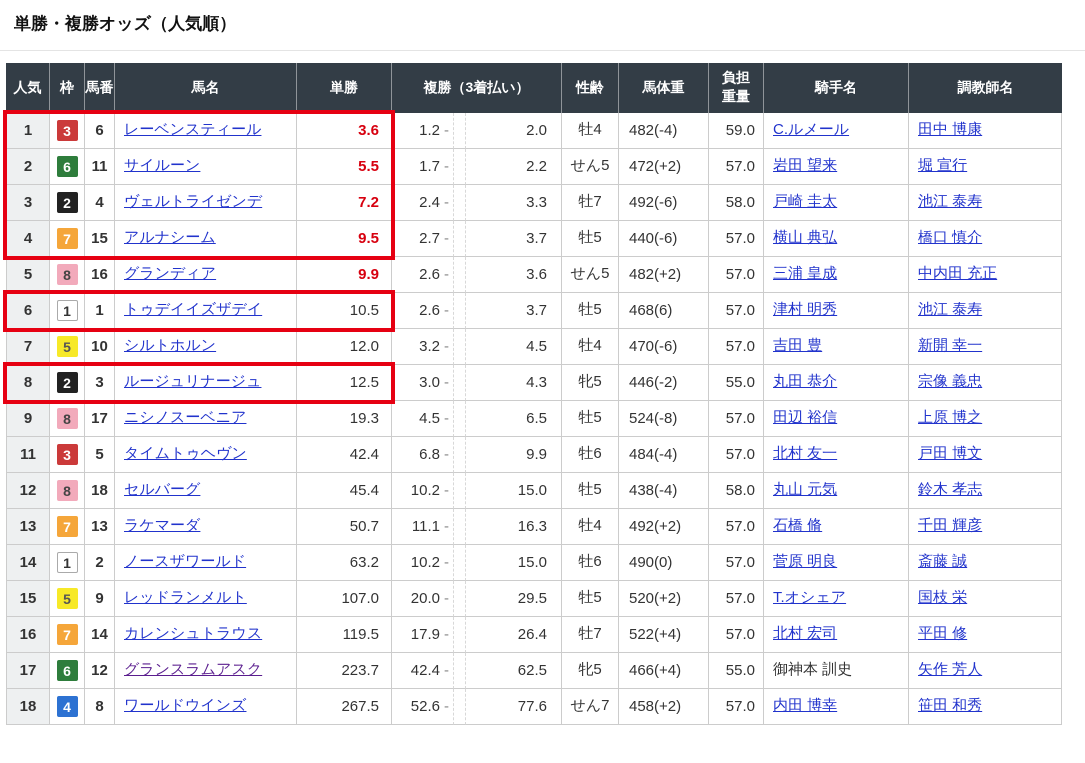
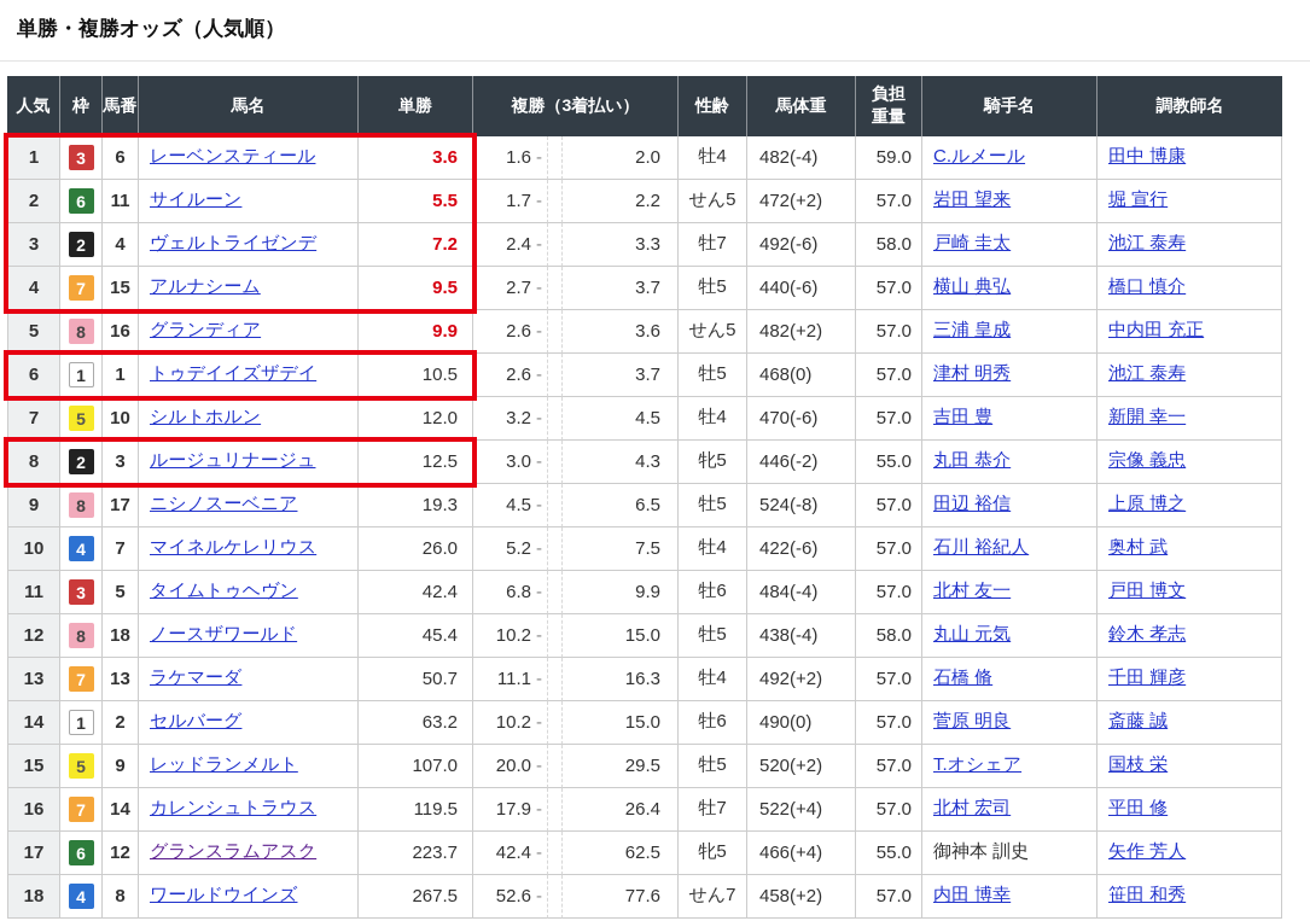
  単勝・複勝オッズ（人気順）
  人気	枠	馬番	馬名	単勝	複勝（3着払い）	性齢	馬体重	負担重量	騎手名	調教師名
- 1	3	6	レーベンスティール	3.6	1.2 -		2.0	牡4	482(-4)	59.0	C.ルメール	田中 博康
+ 1	3	6	レーベンスティール	3.6	1.6 -		2.0	牡4	482(-4)	59.0	C.ルメール	田中 博康
  2	6	11	サイルーン	5.5	1.7 -		2.2	せん5	472(+2)	57.0	岩田 望来	堀 宣行
  3	2	4	ヴェルトライゼンデ	7.2	2.4 -		3.3	牡7	492(-6)	58.0	戸崎 圭太	池江 泰寿
  4	7	15	アルナシーム	9.5	2.7 -		3.7	牡5	440(-6)	57.0	横山 典弘	橋口 慎介
  5	8	16	グランディア	9.9	2.6 -		3.6	せん5	482(+2)	57.0	三浦 皇成	中内田 充正
- 6	1	1	トゥデイイズザデイ	10.5	2.6 -		3.7	牡5	468(6)	57.0	津村 明秀	池江 泰寿
+ 6	1	1	トゥデイイズザデイ	10.5	2.6 -		3.7	牡5	468(0)	57.0	津村 明秀	池江 泰寿
  7	5	10	シルトホルン	12.0	3.2 -		4.5	牡4	470(-6)	57.0	吉田 豊	新開 幸一
  8	2	3	ルージュリナージュ	12.5	3.0 -		4.3	牝5	446(-2)	55.0	丸田 恭介	宗像 義忠
  9	8	17	ニシノスーベニア	19.3	4.5 -		6.5	牡5	524(-8)	57.0	田辺 裕信	上原 博之
+ 10	4	7	マイネルケレリウス	26.0	5.2 -		7.5	牡4	422(-6)	57.0	石川 裕紀人	奥村 武
  11	3	5	タイムトゥヘヴン	42.4	6.8 -		9.9	牡6	484(-4)	57.0	北村 友一	戸田 博文
- 12	8	18	セルバーグ	45.4	10.2 -		15.0	牡5	438(-4)	58.0	丸山 元気	鈴木 孝志
+ 12	8	18	ノースザワールド	45.4	10.2 -		15.0	牡5	438(-4)	58.0	丸山 元気	鈴木 孝志
  13	7	13	ラケマーダ	50.7	11.1 -		16.3	牡4	492(+2)	57.0	石橋 脩	千田 輝彦
- 14	1	2	ノースザワールド	63.2	10.2 -		15.0	牡6	490(0)	57.0	菅原 明良	斎藤 誠
+ 14	1	2	セルバーグ	63.2	10.2 -		15.0	牡6	490(0)	57.0	菅原 明良	斎藤 誠
  15	5	9	レッドランメルト	107.0	20.0 -		29.5	牡5	520(+2)	57.0	T.オシェア	国枝 栄
  16	7	14	カレンシュトラウス	119.5	17.9 -		26.4	牡7	522(+4)	57.0	北村 宏司	平田 修
  17	6	12	グランスラムアスク	223.7	42.4 -		62.5	牝5	466(+4)	55.0	御神本 訓史	矢作 芳人
  18	4	8	ワールドウインズ	267.5	52.6 -		77.6	せん7	458(+2)	57.0	内田 博幸	笹田 和秀
